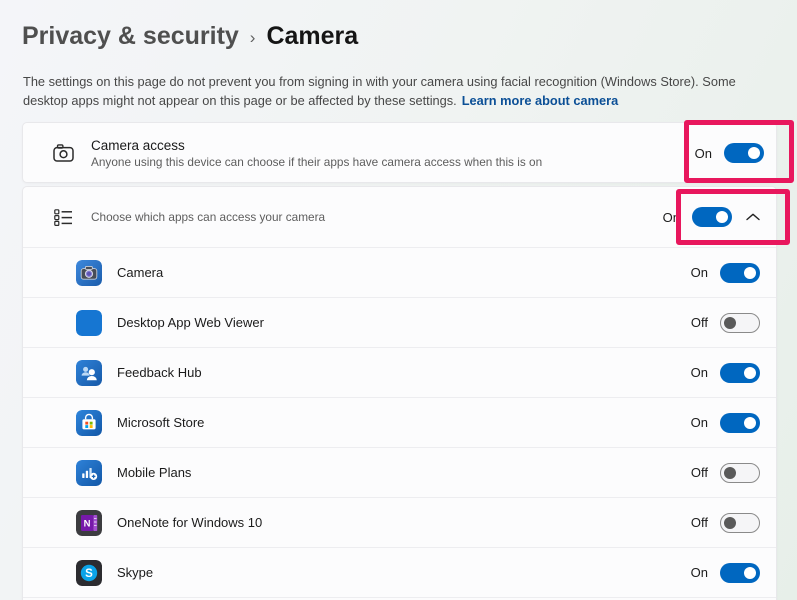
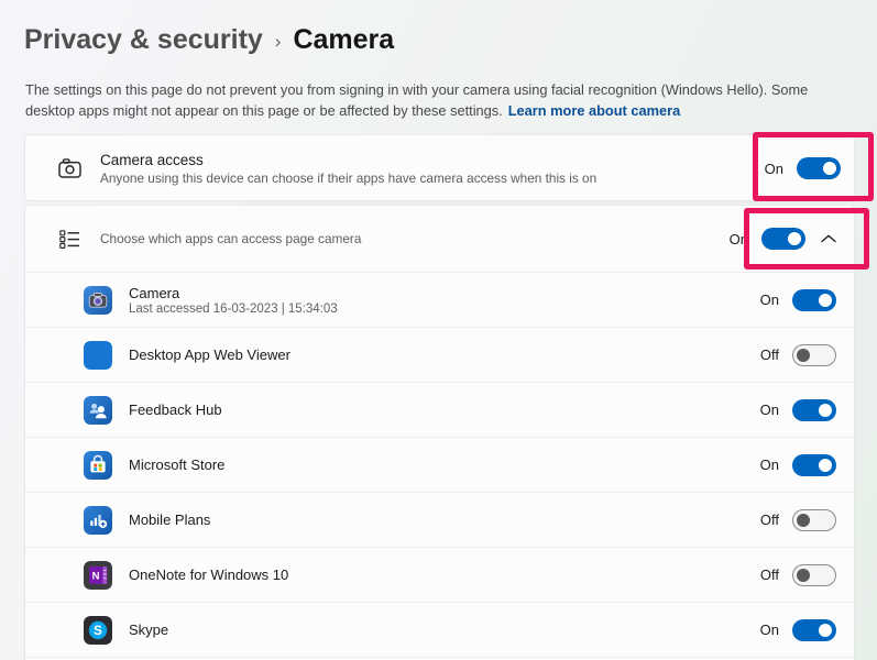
  Privacy & security
  ›
  Camera
- The settings on this page do not prevent you from signing in with your camera using facial recognition (Windows Store). Some desktop apps might not appear on this page or be affected by these settings. Learn more about camera
+ The settings on this page do not prevent you from signing in with your camera using facial recognition (Windows Hello). Some desktop apps might not appear on this page or be affected by these settings. Learn more about camera
  Camera access
  Anyone using this device can choose if their apps have camera access when this is on
  On
- Choose which apps can access your camera
+ Choose which apps can access page camera
  On
  Camera
+ Last accessed 16-03-2023 | 15:34:03
  On
  Desktop App Web Viewer
  Off
  Feedback Hub
  On
  Microsoft Store
  On
  Mobile Plans
  Off
  N
  OneNote for Windows 10
  Off
  S
  Skype
  On
